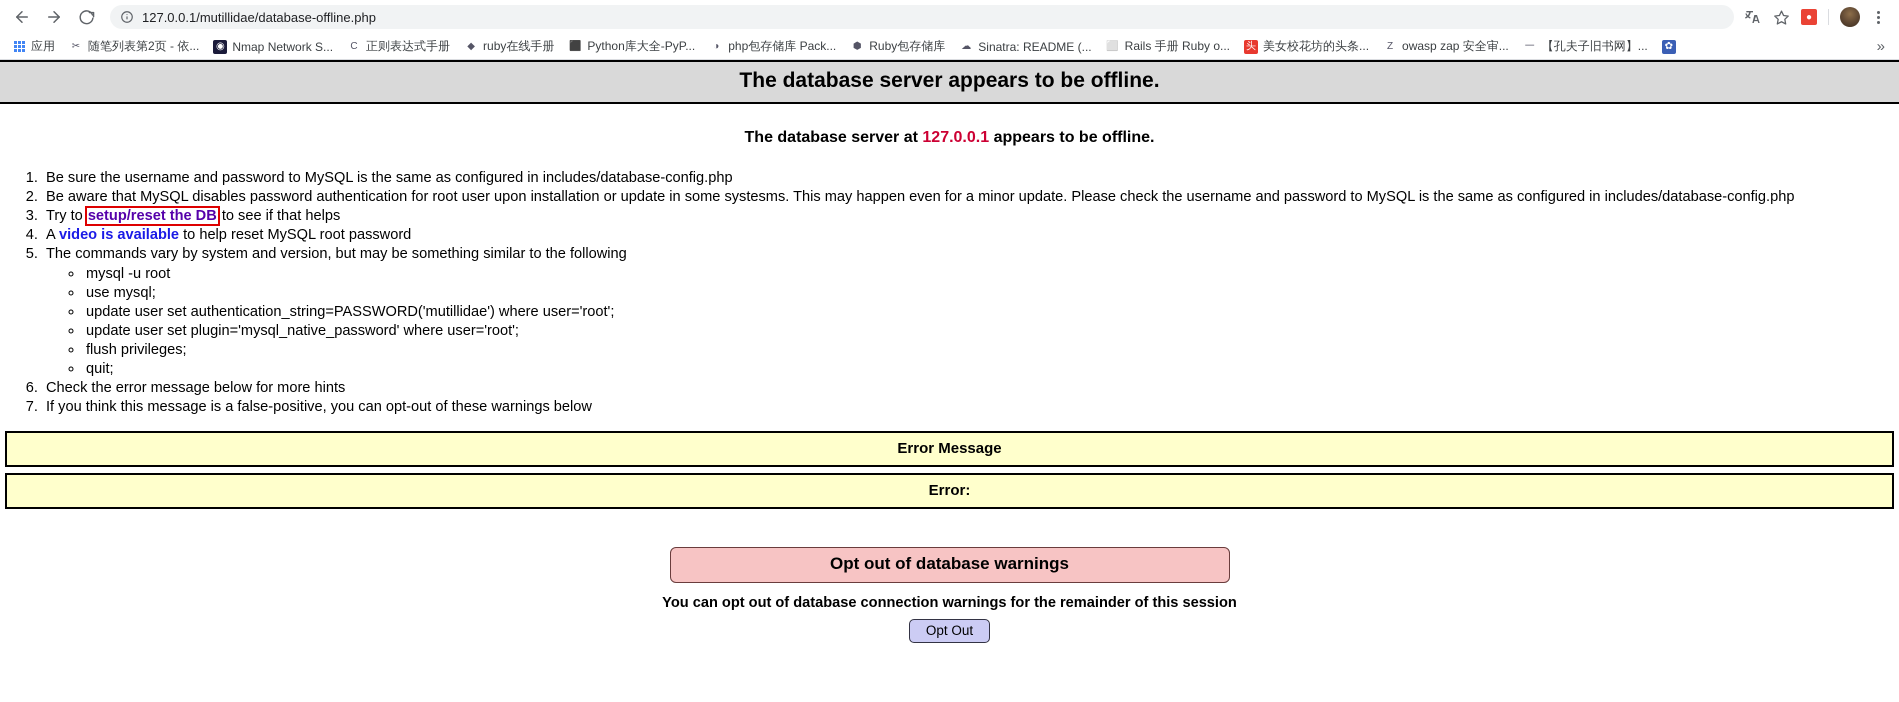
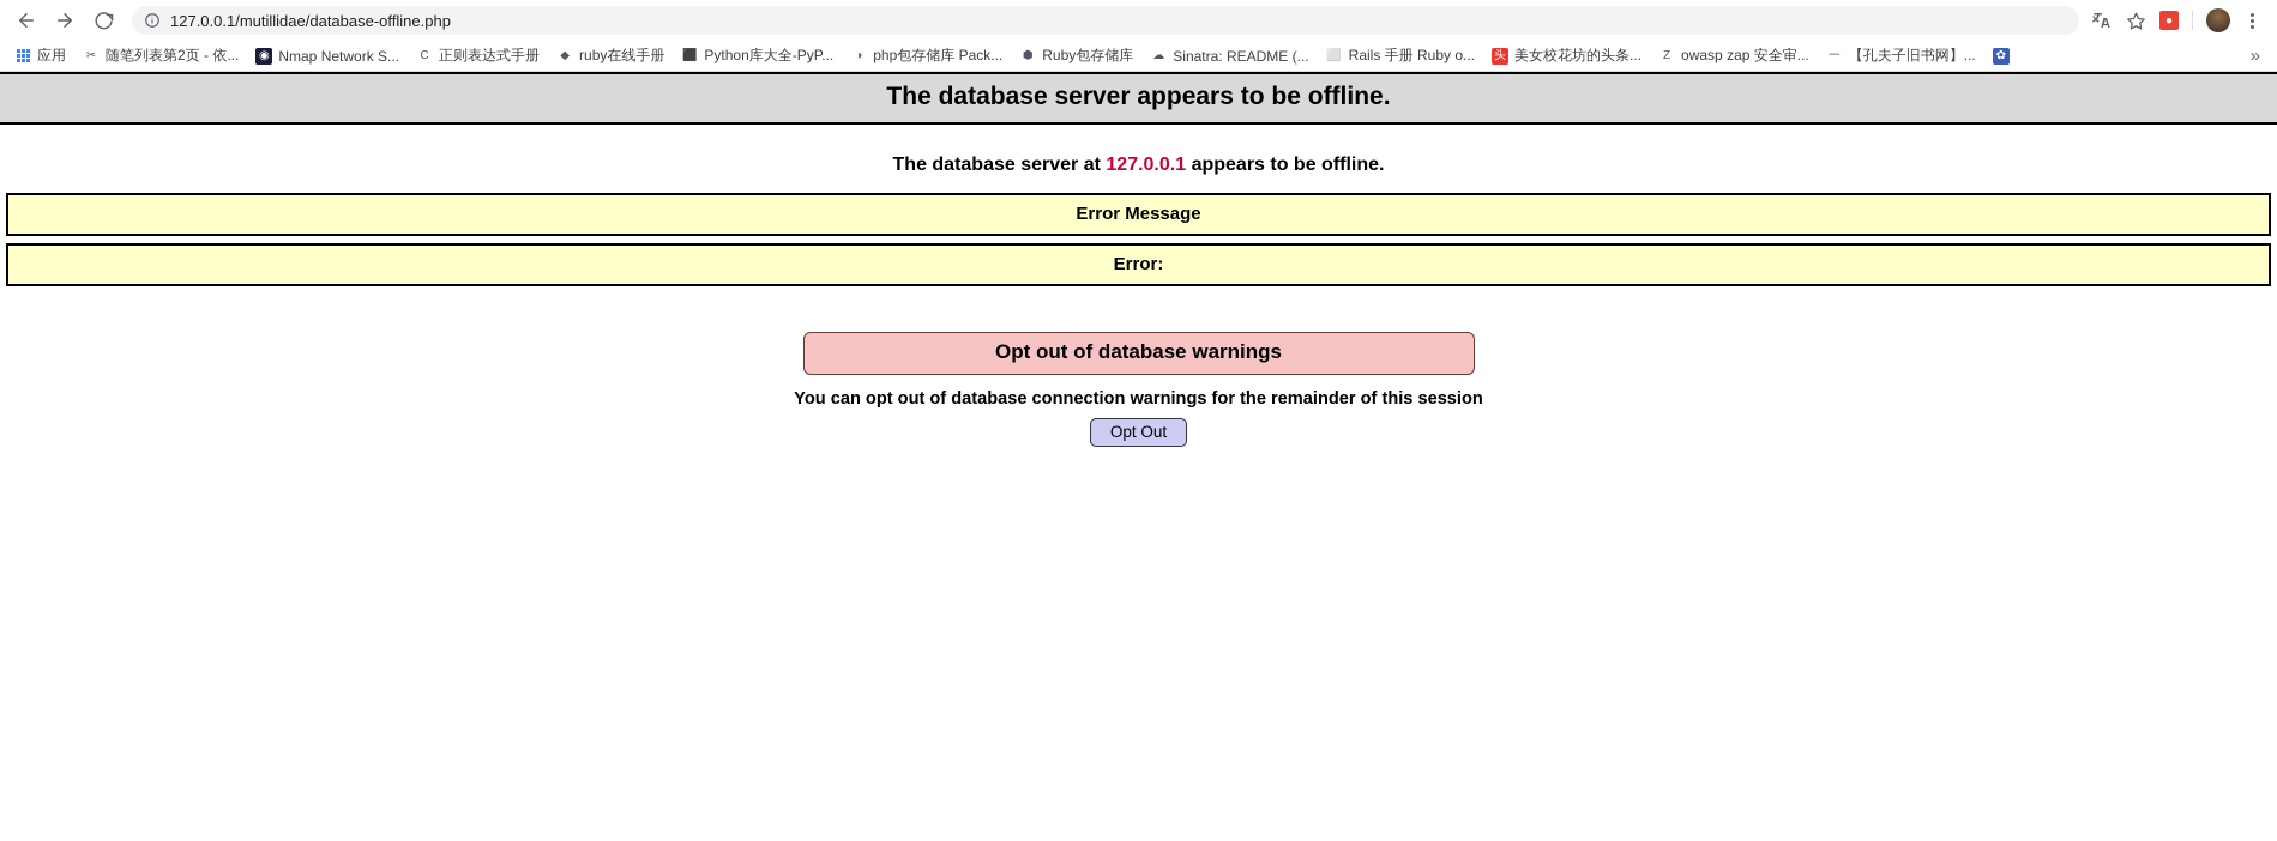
  127.0.0.1/mutillidae/database-offline.php
  ●
  应用
  ✂
  随笔列表第2页 - 依...
  ◉
  Nmap Network S...
  C
  正则表达式手册
  ◆
  ruby在线手册
  ⬛
  Python库大全-PyP...
  ◑
  php包存储库 Pack...
  ⬢
  Ruby包存储库
  ☁
  Sinatra: README (...
  ⬜
  Rails 手册 Ruby o...
  头
  美女校花坊的头条...
  Z
  owasp zap 安全审...
  一
  【孔夫子旧书网】...
  ✿
  »
  The database server appears to be offline.
  The database server at 127.0.0.1 appears to be offline.
- Be sure the username and password to MySQL is the same as configured in includes/database-config.php
- Be aware that MySQL disables password authentication for root user upon installation or update in some systesms. This may happen even for a minor update. Please check the username and password to MySQL is the same as configured in includes/database-config.php
- Try to setup/reset the DB to see if that helps
- A video is available to help reset MySQL root password
- The commands vary by system and version, but may be something similar to the following
- mysql -u root
- use mysql;
- update user set authentication_string=PASSWORD('mutillidae') where user='root';
- update user set plugin='mysql_native_password' where user='root';
- flush privileges;
- quit;
- Check the error message below for more hints
- If you think this message is a false-positive, you can opt-out of these warnings below
  Error Message
  Error:
  Opt out of database warnings
  You can opt out of database connection warnings for the remainder of this session
  Opt Out
